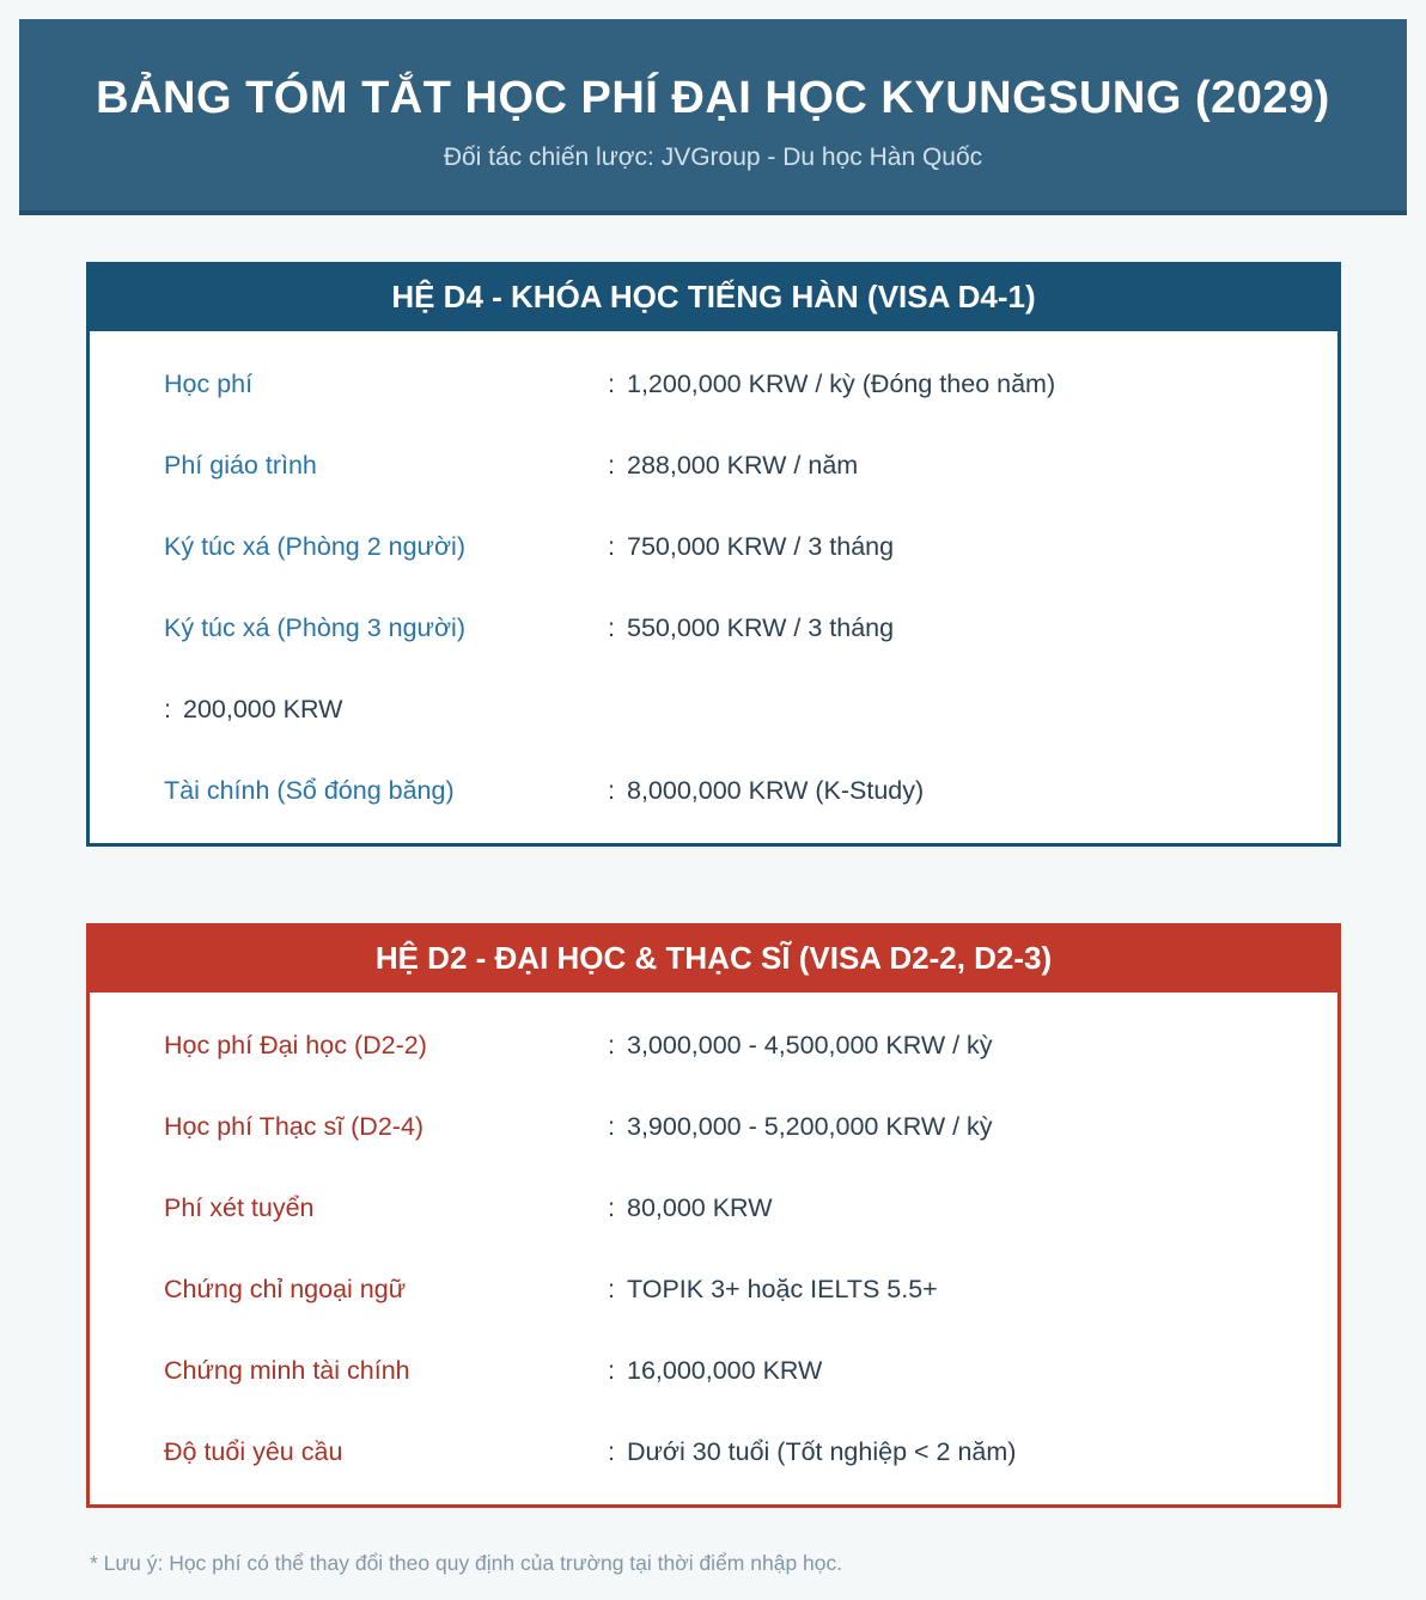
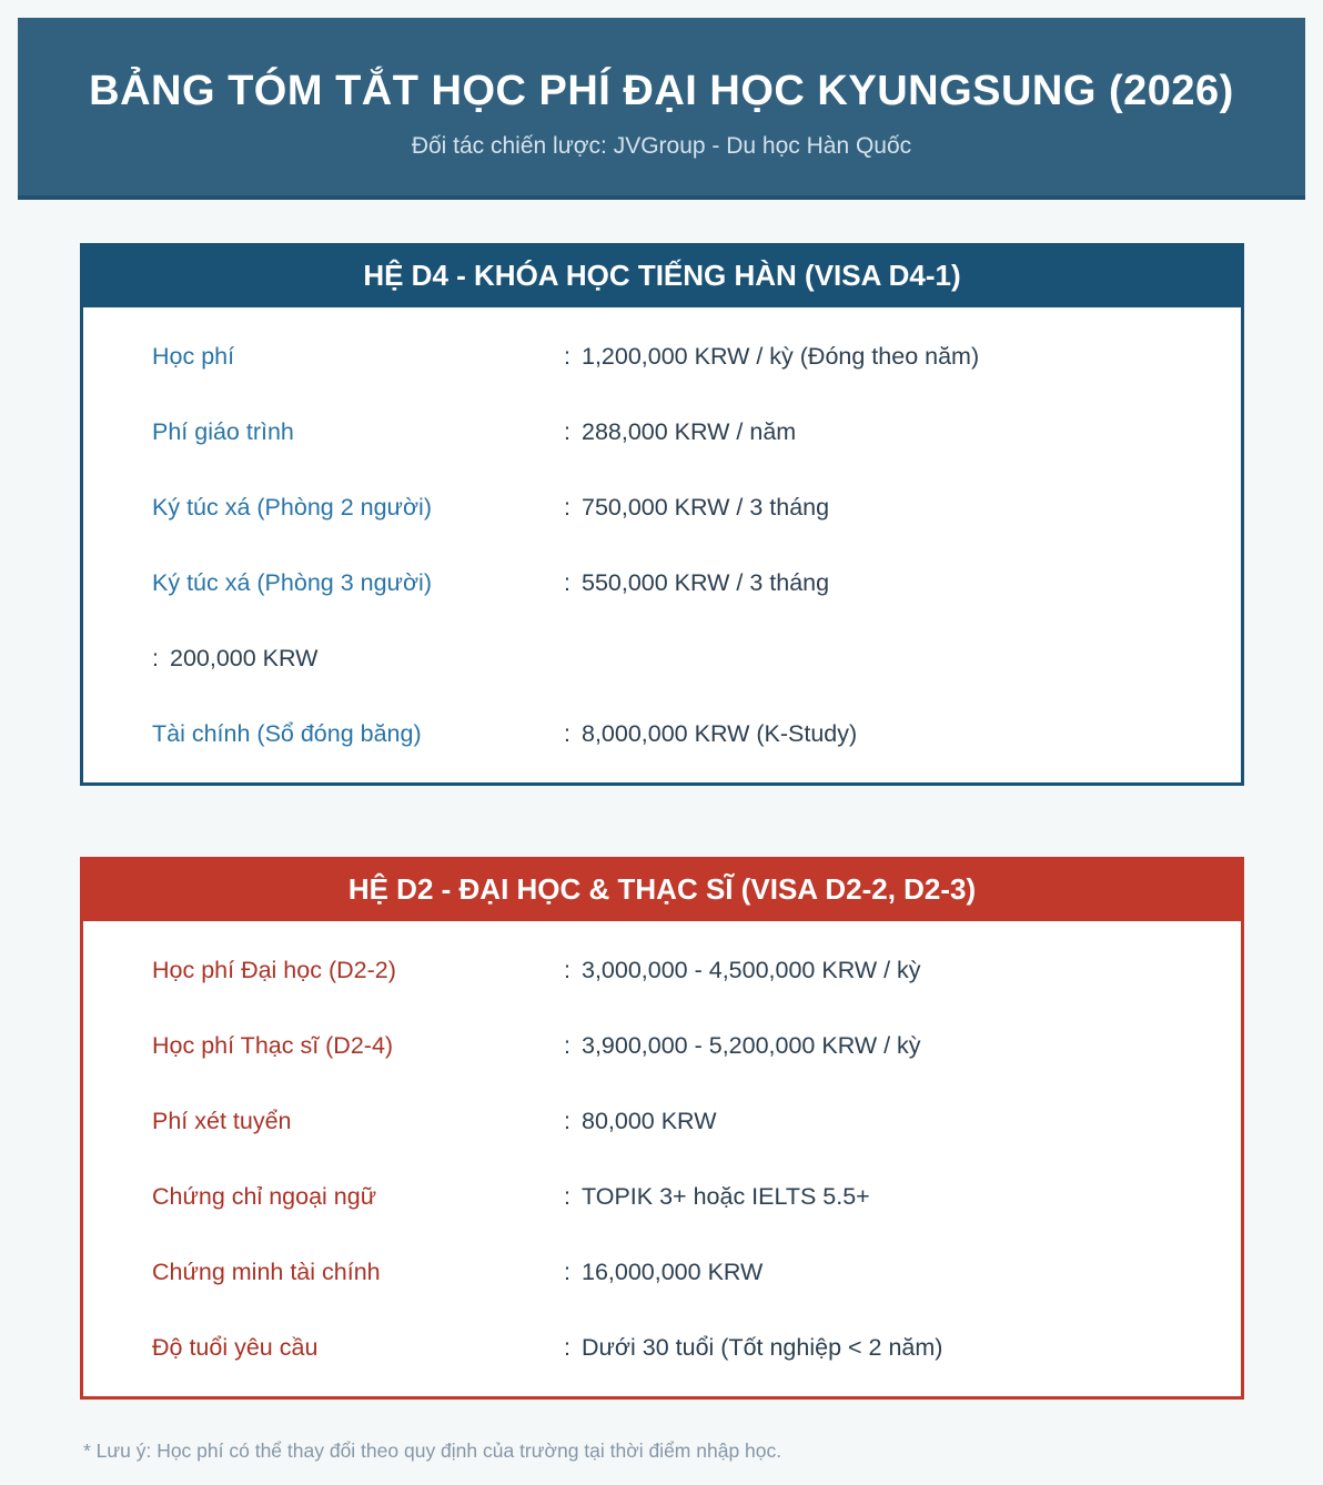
- BẢNG TÓM TẮT HỌC PHÍ ĐẠI HỌC KYUNGSUNG (2029)
+ BẢNG TÓM TẮT HỌC PHÍ ĐẠI HỌC KYUNGSUNG (2026)
  Đối tác chiến lược: JVGroup - Du học Hàn Quốc
  HỆ D4 - KHÓA HỌC TIẾNG HÀN (VISA D4-1)
  Học phí
  : 1,200,000 KRW / kỳ (Đóng theo năm)
  Phí giáo trình
  : 288,000 KRW / năm
  Ký túc xá (Phòng 2 người)
  : 750,000 KRW / 3 tháng
  Ký túc xá (Phòng 3 người)
  : 550,000 KRW / 3 tháng
  : 200,000 KRW
  Tài chính (Sổ đóng băng)
  : 8,000,000 KRW (K-Study)
  HỆ D2 - ĐẠI HỌC & THẠC SĨ (VISA D2-2, D2-3)
  Học phí Đại học (D2-2)
  : 3,000,000 - 4,500,000 KRW / kỳ
  Học phí Thạc sĩ (D2-4)
  : 3,900,000 - 5,200,000 KRW / kỳ
  Phí xét tuyển
  : 80,000 KRW
  Chứng chỉ ngoại ngữ
  : TOPIK 3+ hoặc IELTS 5.5+
  Chứng minh tài chính
  : 16,000,000 KRW
  Độ tuổi yêu cầu
  : Dưới 30 tuổi (Tốt nghiệp < 2 năm)
  * Lưu ý: Học phí có thể thay đổi theo quy định của trường tại thời điểm nhập học.
